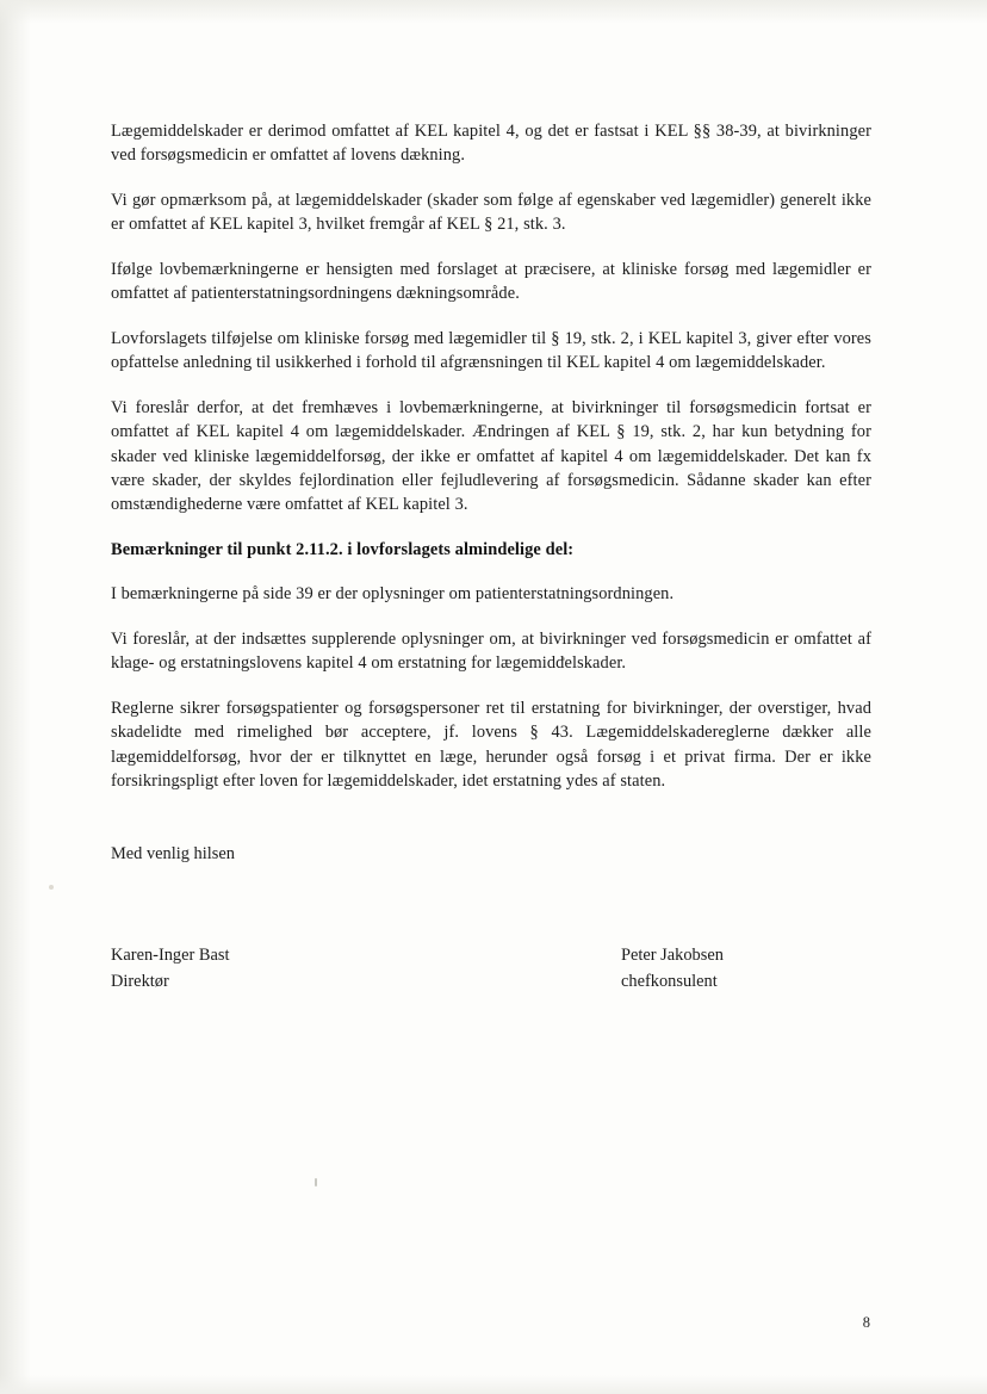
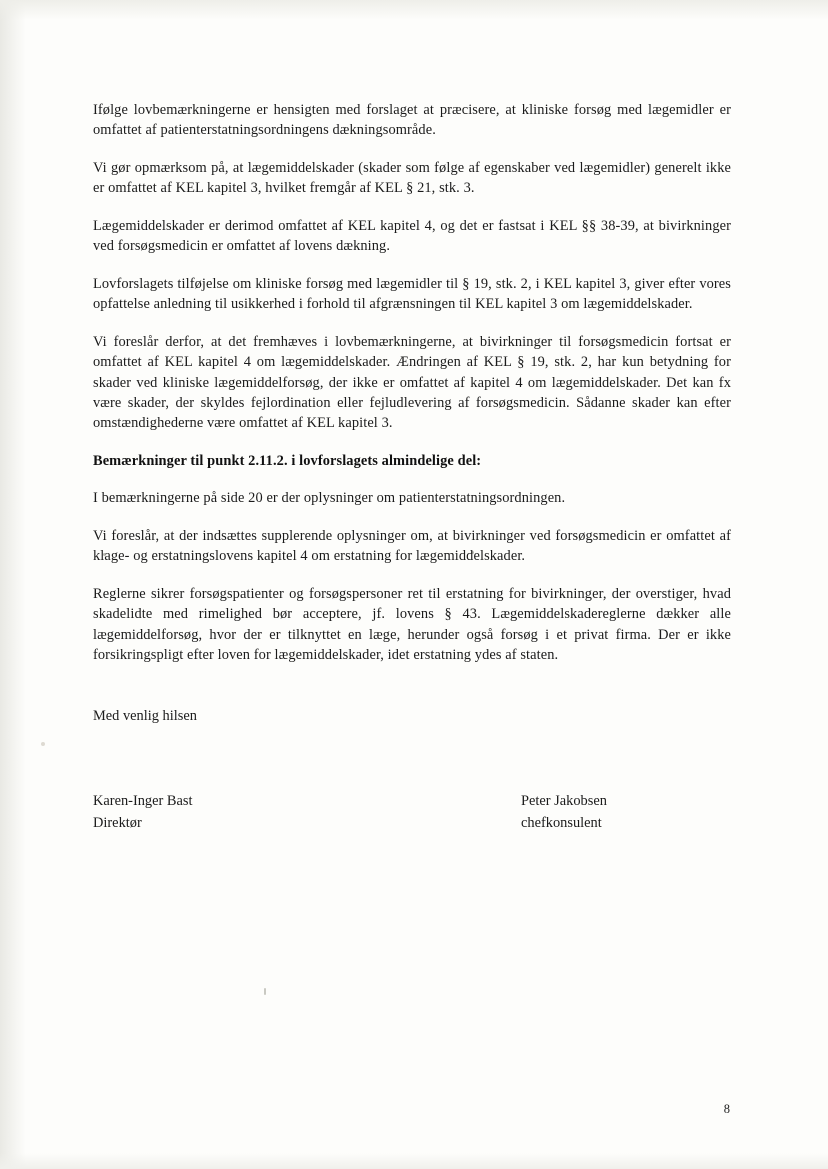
- Lægemiddelskader er derimod omfattet af KEL kapitel 4, og det er fastsat i KEL §§ 38-39, at bivirkninger ved forsøgsmedicin er omfattet af lovens dækning.
+ Ifølge lovbemærkningerne er hensigten med forslaget at præcisere, at kliniske forsøg med lægemidler er omfattet af patienterstatningsordningens dækningsområde.
  Vi gør opmærksom på, at lægemiddelskader (skader som følge af egenskaber ved lægemidler) generelt ikke er omfattet af KEL kapitel 3, hvilket fremgår af KEL § 21, stk. 3.
- Ifølge lovbemærkningerne er hensigten med forslaget at præcisere, at kliniske forsøg med lægemidler er omfattet af patienterstatningsordningens dækningsområde.
+ Lægemiddelskader er derimod omfattet af KEL kapitel 4, og det er fastsat i KEL §§ 38-39, at bivirkninger ved forsøgsmedicin er omfattet af lovens dækning.
- Lovforslagets tilføjelse om kliniske forsøg med lægemidler til § 19, stk. 2, i KEL kapitel 3, giver efter vores opfattelse anledning til usikkerhed i forhold til afgrænsningen til KEL kapitel 4 om lægemiddelskader.
+ Lovforslagets tilføjelse om kliniske forsøg med lægemidler til § 19, stk. 2, i KEL kapitel 3, giver efter vores opfattelse anledning til usikkerhed i forhold til afgrænsningen til KEL kapitel 3 om lægemiddelskader.
  Vi foreslår derfor, at det fremhæves i lovbemærkningerne, at bivirkninger til forsøgsmedicin fortsat er omfattet af KEL kapitel 4 om lægemiddelskader. Ændringen af KEL § 19, stk. 2, har kun betydning for skader ved kliniske lægemiddelforsøg, der ikke er omfattet af kapitel 4 om lægemiddelskader. Det kan fx være skader, der skyldes fejlordination eller fejludlevering af forsøgsmedicin. Sådanne skader kan efter omstændighederne være omfattet af KEL kapitel 3.
  Bemærkninger til punkt 2.11.2. i lovforslagets almindelige del:
- I bemærkningerne på side 39 er der oplysninger om patienterstatningsordningen.
+ I bemærkningerne på side 20 er der oplysninger om patienterstatningsordningen.
  Vi foreslår, at der indsættes supplerende oplysninger om, at bivirkninger ved forsøgsmedicin er omfattet af klage- og erstatningslovens kapitel 4 om erstatning for lægemiddelskader.
  Reglerne sikrer forsøgspatienter og forsøgspersoner ret til erstatning for bivirkninger, der overstiger, hvad skadelidte med rimelighed bør acceptere, jf. lovens § 43. Lægemiddelskadereglerne dækker alle lægemiddelforsøg, hvor der er tilknyttet en læge, herunder også forsøg i et privat firma. Der er ikke forsikringspligt efter loven for lægemiddelskader, idet erstatning ydes af staten.
  Med venlig hilsen
  Karen-Inger Bast
  Direktør
  Peter Jakobsen
  chefkonsulent
  8
